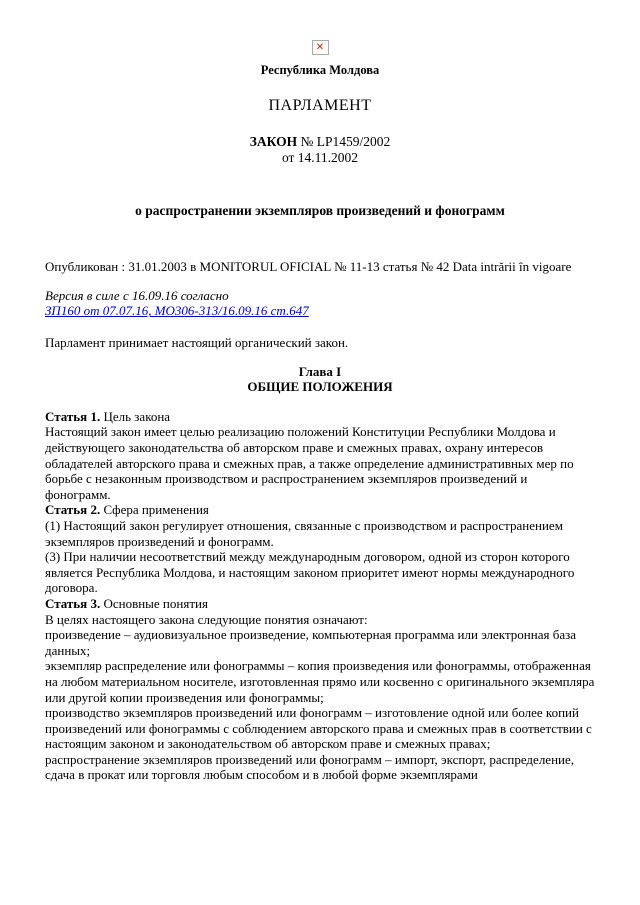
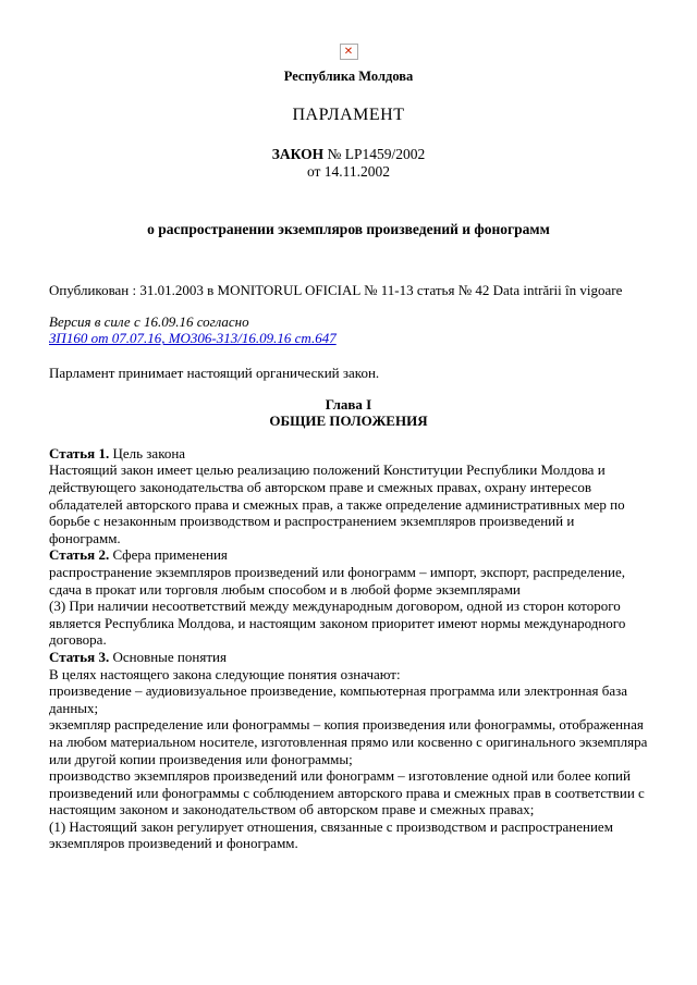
  ✕
  Республика Молдова
  ПАРЛАМЕНТ
  ЗАКОН № LP1459/2002
  от 14.11.2002
  о распространении экземпляров произведений и фонограмм
  Опубликован : 31.01.2003 в MONITORUL OFICIAL № 11-13 статья № 42 Data intrării în vigoare
  Версия в силе с 16.09.16 согласно
  ЗП160 от 07.07.16, МО306-313/16.09.16 ст.647
  Парламент принимает настоящий органический закон.
  Глава I
  ОБЩИЕ ПОЛОЖЕНИЯ
  Статья 1. Цель закона
  Настоящий закон имеет целью реализацию положений Конституции Республики Молдова и действующего законодательства об авторском праве и смежных правах, охрану интересов обладателей авторского права и смежных прав, а также определение административных мер по борьбе с незаконным производством и распространением экземпляров произведений и фонограмм.
  Статья 2. Сфера применения
- (1) Настоящий закон регулирует отношения, связанные с производством и распространением экземпляров произведений и фонограмм.
+ распространение экземпляров произведений или фонограмм – импорт, экспорт, распределение, сдача в прокат или торговля любым способом и в любой форме экземплярами
  (3) При наличии несоответствий между международным договором, одной из сторон которого является Республика Молдова, и настоящим законом приоритет имеют нормы международного договора.
  Статья 3. Основные понятия
  В целях настоящего закона следующие понятия означают:
  произведение – аудиовизуальное произведение, компьютерная программа или электронная база данных;
  экземпляр распределение или фонограммы – копия произведения или фонограммы, отображенная на любом материальном носителе, изготовленная прямо или косвенно с оригинального экземпляра или другой копии произведения или фонограммы;
  производство экземпляров произведений или фонограмм – изготовление одной или более копий произведений или фонограммы с соблюдением авторского права и смежных прав в соответствии с настоящим законом и законодательством об авторском праве и смежных правах;
- распространение экземпляров произведений или фонограмм – импорт, экспорт, распределение, сдача в прокат или торговля любым способом и в любой форме экземплярами
+ (1) Настоящий закон регулирует отношения, связанные с производством и распространением экземпляров произведений и фонограмм.
